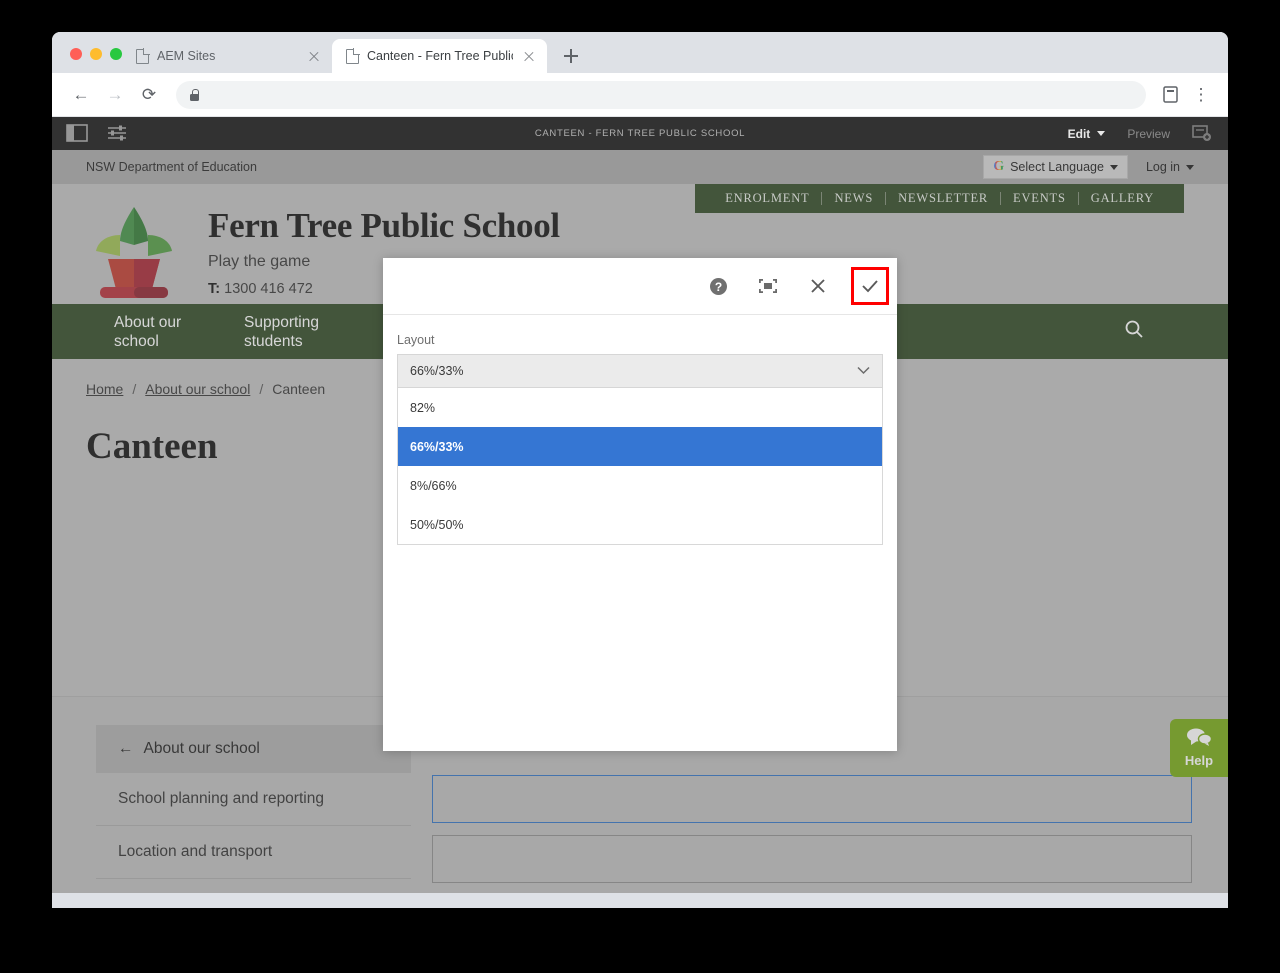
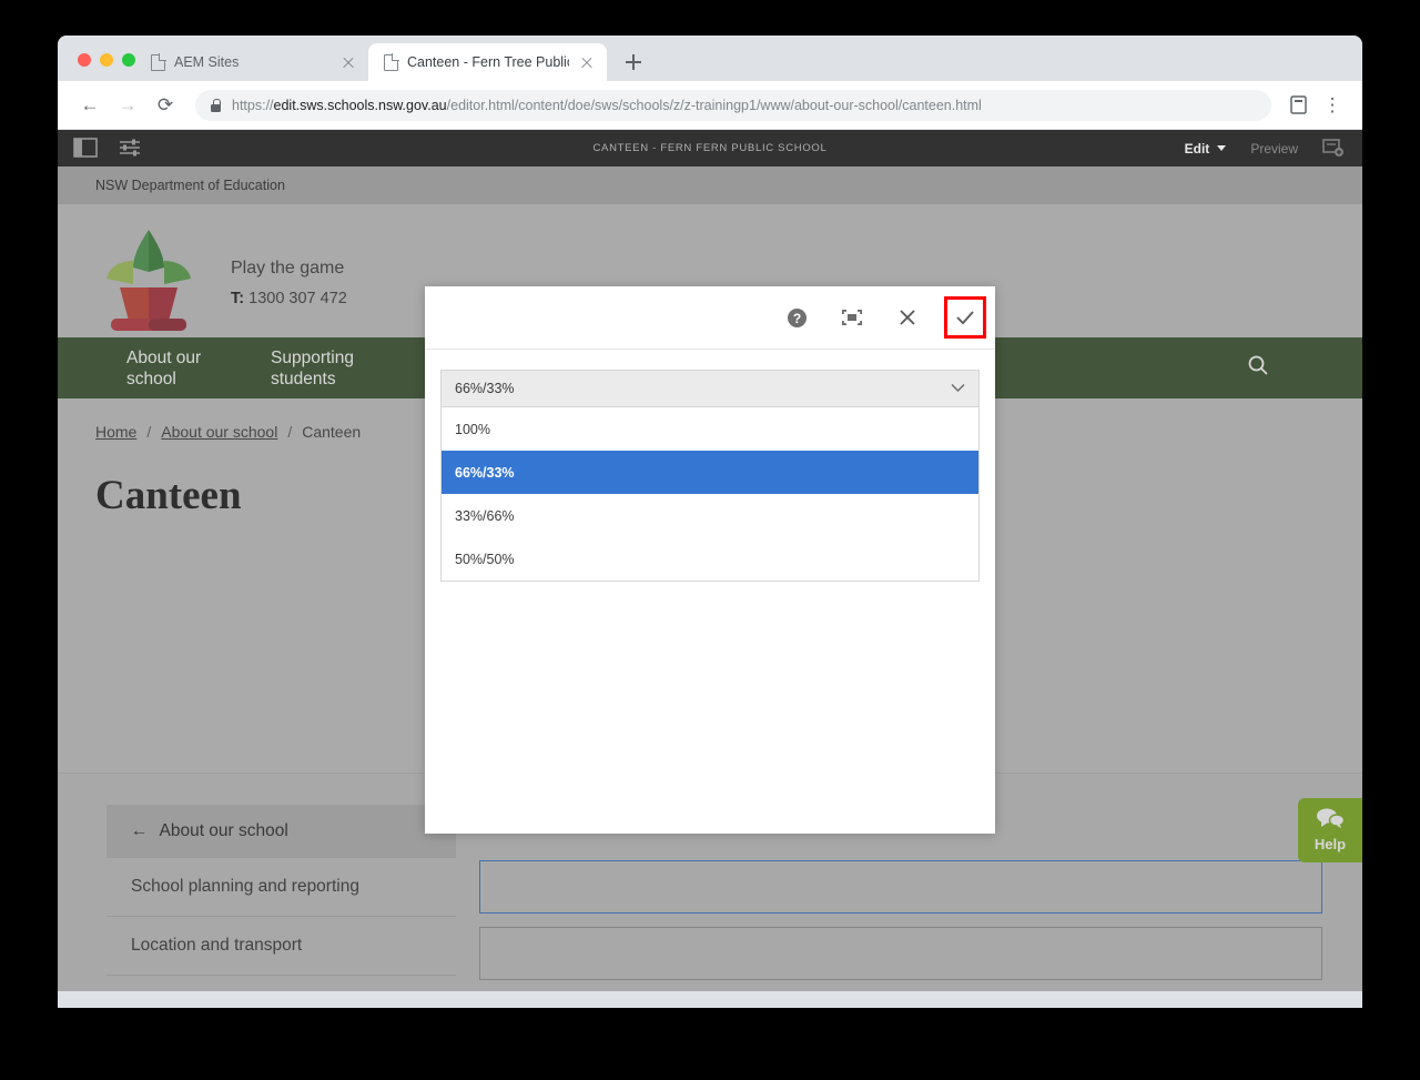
  AEM Sites
  Canteen - Fern Tree Publi
  ←
  →
  ⟳
+ https://edit.sws.schools.nsw.gov.au/editor.html/content/doe/sws/schools/z/z-trainingp1/www/about-our-school/canteen.html
  ⋮
- CANTEEN - FERN TREE PUBLIC SCHOOL
+ CANTEEN - FERN FERN PUBLIC SCHOOL
  Edit
  Preview
  NSW Department of Education
- G
- Select Language
- Log in
- ENROLMENT
- NEWS
- NEWSLETTER
- EVENTS
- GALLERY
- Fern Tree Public School
  Play the game
- T: 1300 416 472
+ T: 1300 307 472
  About our school
  Supporting students
  Home
  /
  About our school
  /
  Canteen
  Canteen
  ←
  About our school
  School planning and reporting
  Location and transport
  Help
  ?
- Layout
  66%/33%
- 82%
+ 100%
  66%/33%
- 8%/66%
+ 33%/66%
  50%/50%
